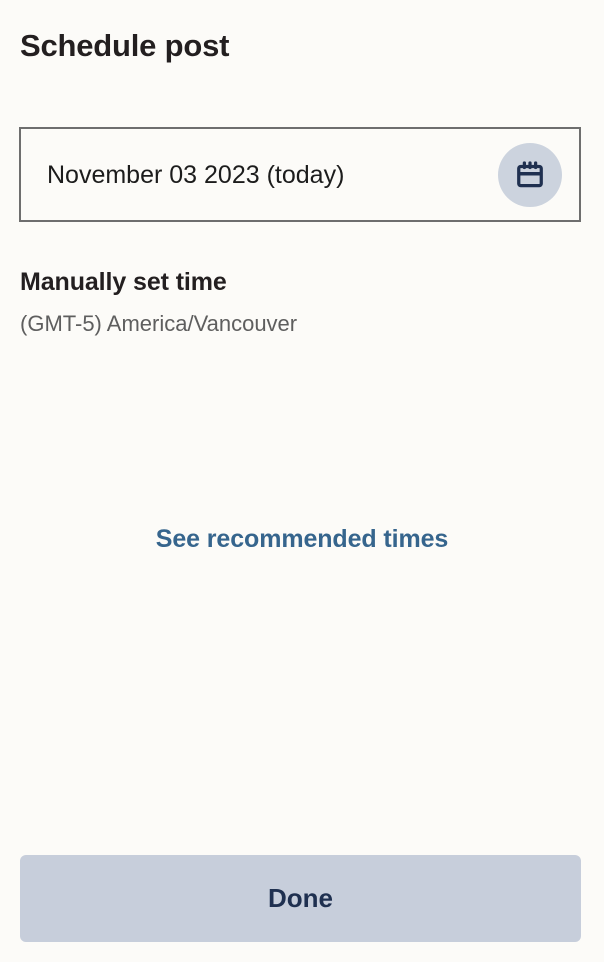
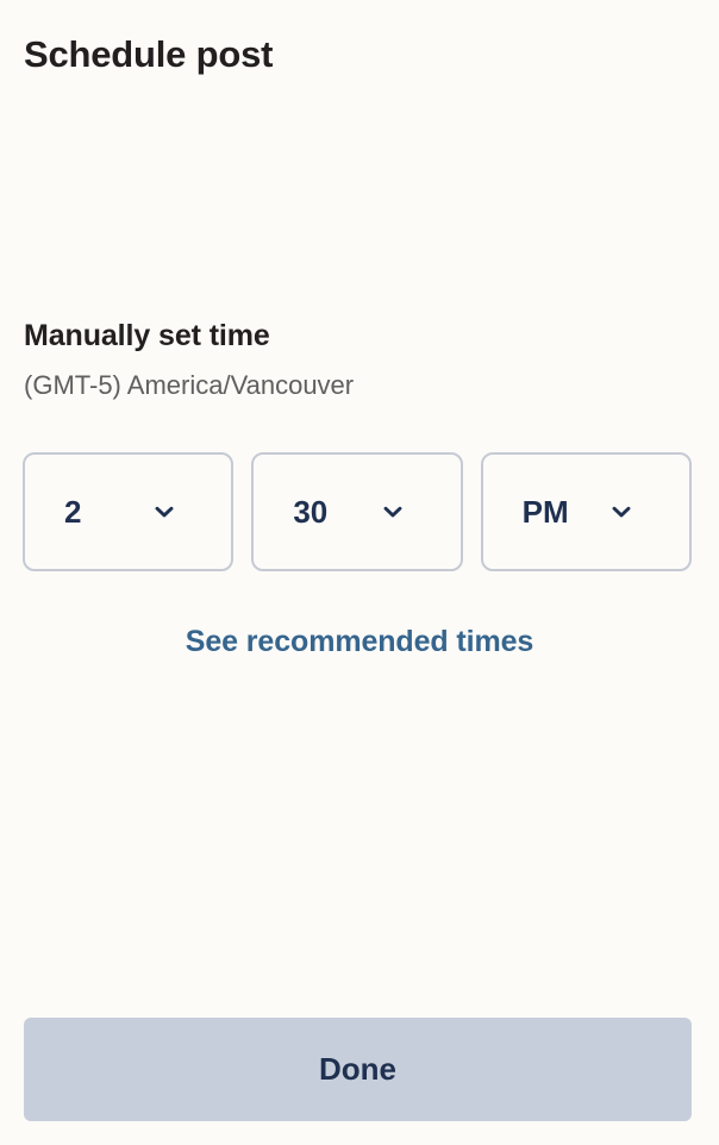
  Schedule post
- November 03 2023 (today)
  Manually set time
  (GMT-5) America/Vancouver
+ 2
+ 30
+ PM
  See recommended times
  Done
